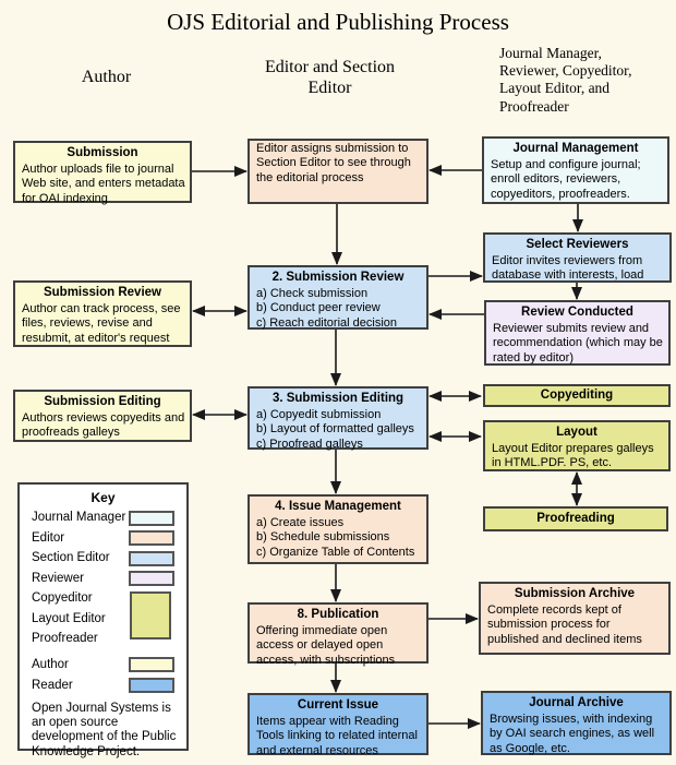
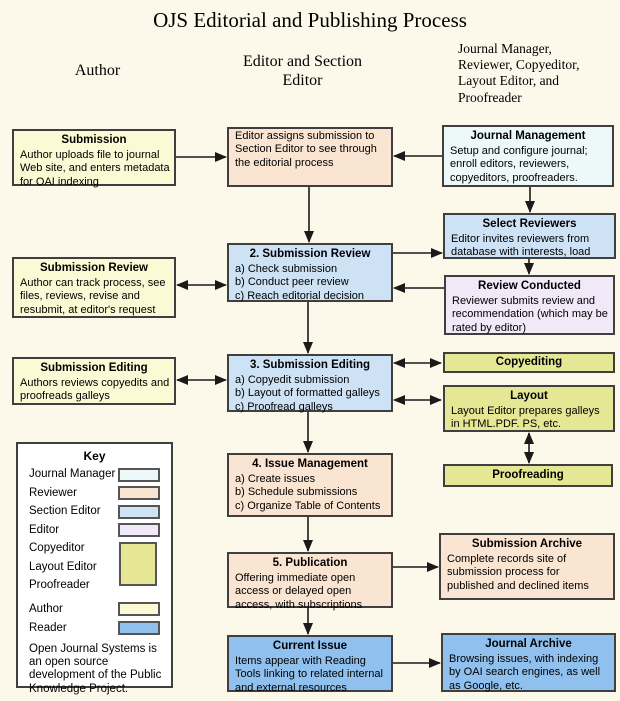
  OJS Editorial and Publishing Process
  Author
  Editor and Section Editor
  Journal Manager, Reviewer, Copyeditor, Layout Editor, and Proofreader
  Submission
  Author uploads file to journal Web site, and enters metadata for OAI indexing
  Submission Review
  Author can track process, see files, reviews, revise and resubmit, at editor's request
  Submission Editing
  Authors reviews copyedits and proofreads galleys
  Editor assigns submission to Section Editor to see through the editorial process
  2. Submission Review
  a) Check submission
  b) Conduct peer review
  c) Reach editorial decision
  3. Submission Editing
  a) Copyedit submission
  b) Layout of formatted galleys
  c) Proofread galleys
  4. Issue Management
  a) Create issues
  b) Schedule submissions
  c) Organize Table of Contents
- 8. Publication
+ 5. Publication
  Offering immediate open access or delayed open access, with subscriptions
  Current Issue
  Items appear with Reading Tools linking to related internal and external resources
  Journal Management
  Setup and configure journal; enroll editors, reviewers, copyeditors, proofreaders.
  Select Reviewers
  Editor invites reviewers from database with interests, load
  Review Conducted
  Reviewer submits review and recommendation (which may be rated by editor)
  Copyediting
  Layout
  Layout Editor prepares galleys in HTML.PDF. PS, etc.
  Proofreading
  Submission Archive
- Complete records kept of submission process for published and declined items
+ Complete records site of submission process for published and declined items
  Journal Archive
  Browsing issues, with indexing by OAI search engines, as well as Google, etc.
  Key
  Journal Manager
- Editor
+ Reviewer
  Section Editor
- Reviewer
+ Editor
  Copyeditor
  Layout Editor
  Proofreader
  Author
  Reader
  Open Journal Systems is an open source development of the Public Knowledge Project.
